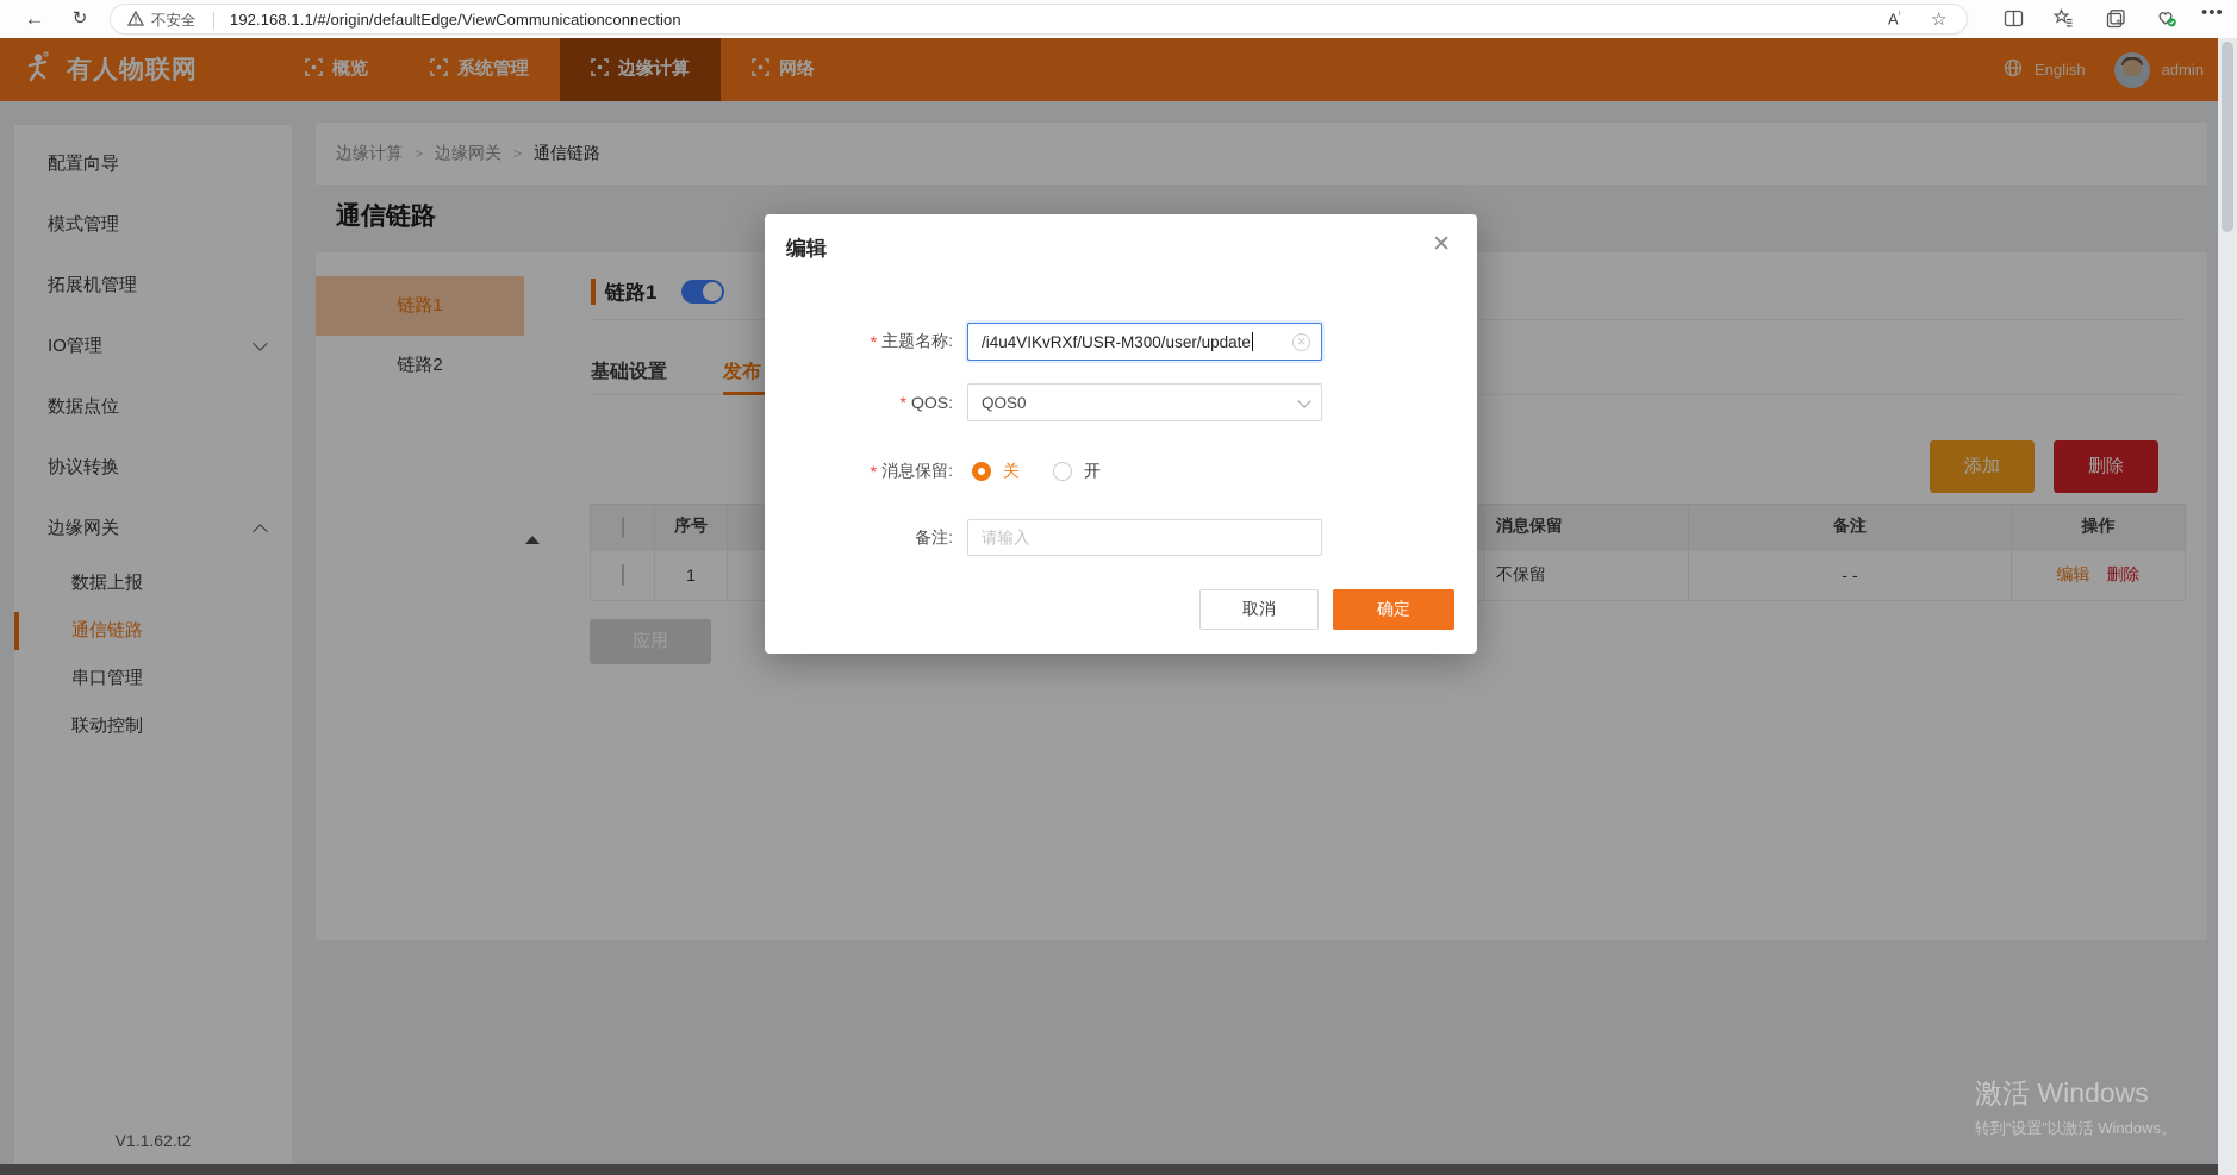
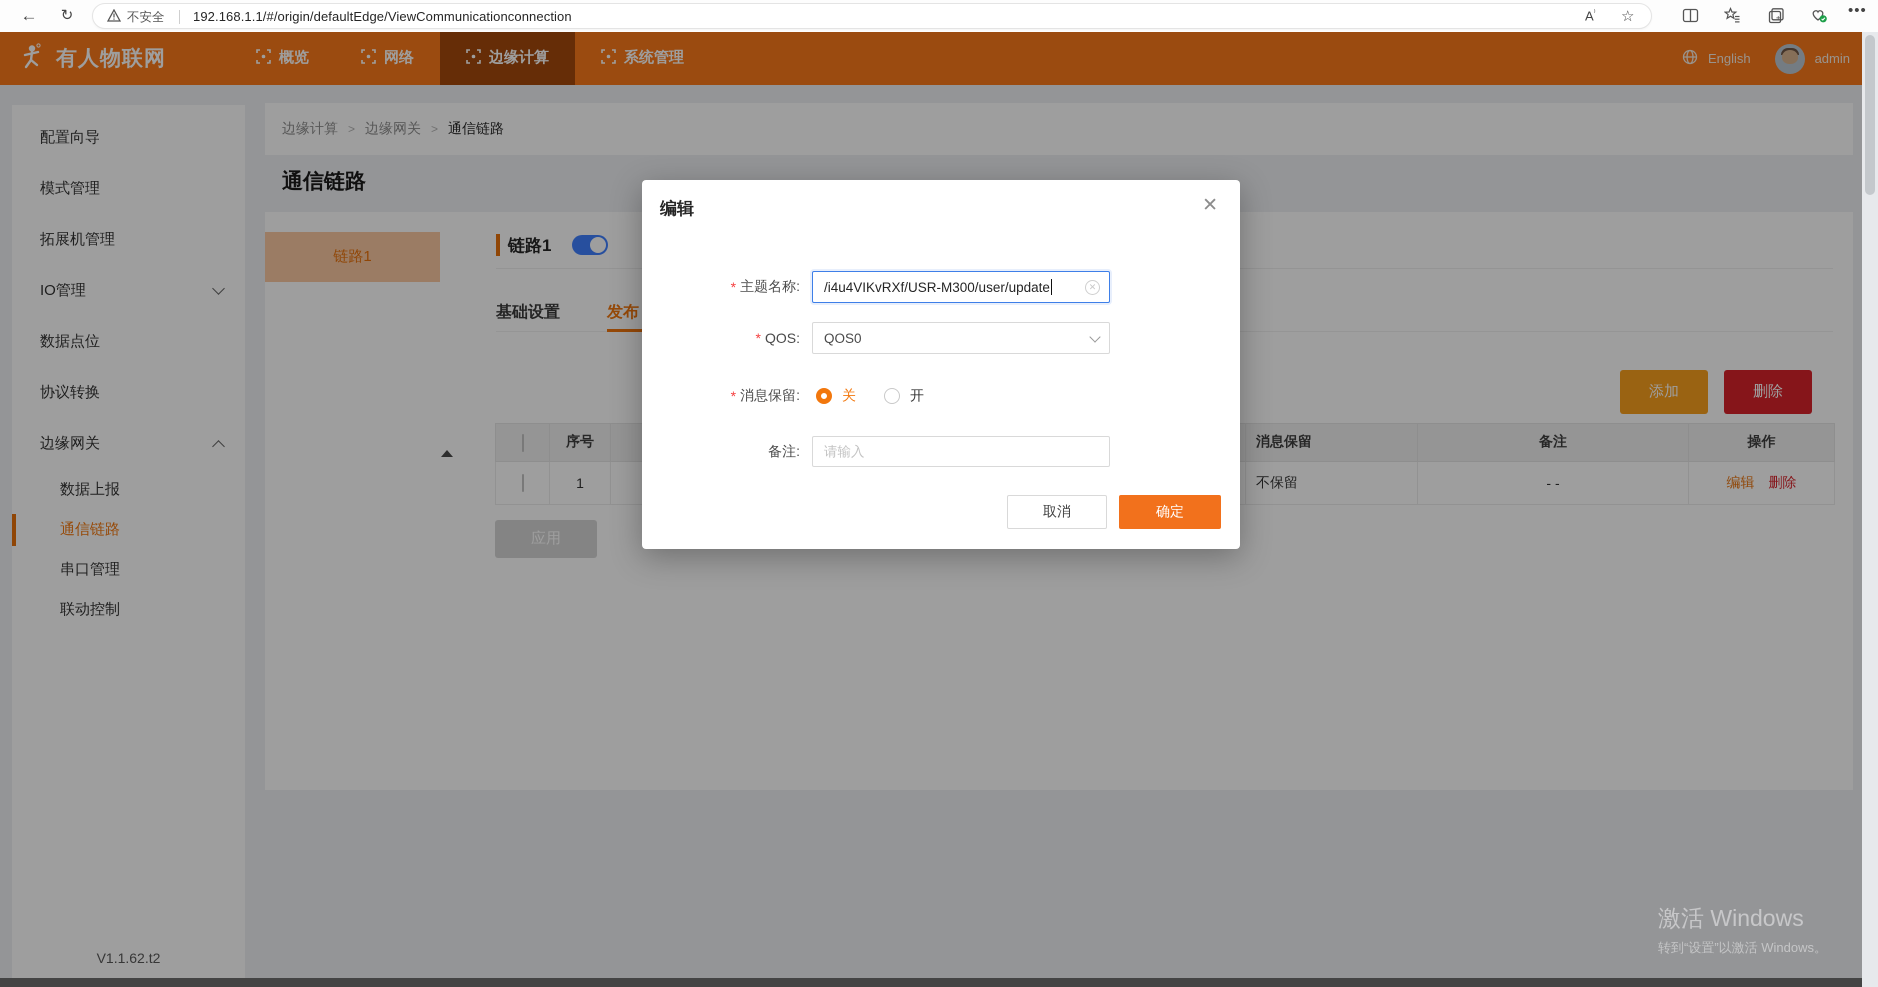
  有人物联网
  概览
- 系统管理
+ 网络
  边缘计算
- 网络
+ 系统管理
  English
  admin
  配置向导
  模式管理
  拓展机管理
  IO管理
  数据点位
  协议转换
  边缘网关
  数据上报
  通信链路
  串口管理
  联动控制
  V1.1.62.t2
  边缘计算
  >
  边缘网关
  >
  通信链路
  通信链路
  链路1
- 链路2
  链路1
  基础设置
  发布
  添加
  删除
  	序号		消息保留	备注	操作
  	1		不保留	- -	编辑 删除
  应用
  编辑
  ✕
  *
  主题名称:
  /i4u4VIKvRXf/USR-M300/user/update
  ✕
  *
  QOS:
  QOS0
  *
  消息保留:
  关
  开
  备注:
  请输入
  取消
  确定
  ←
  ↻
  不安全
  192.168.1.1/#/origin/defaultEdge/ViewCommunicationconnection
  A⁾
  ☆
  •••
  激活 Windows
  转到“设置”以激活 Windows。
